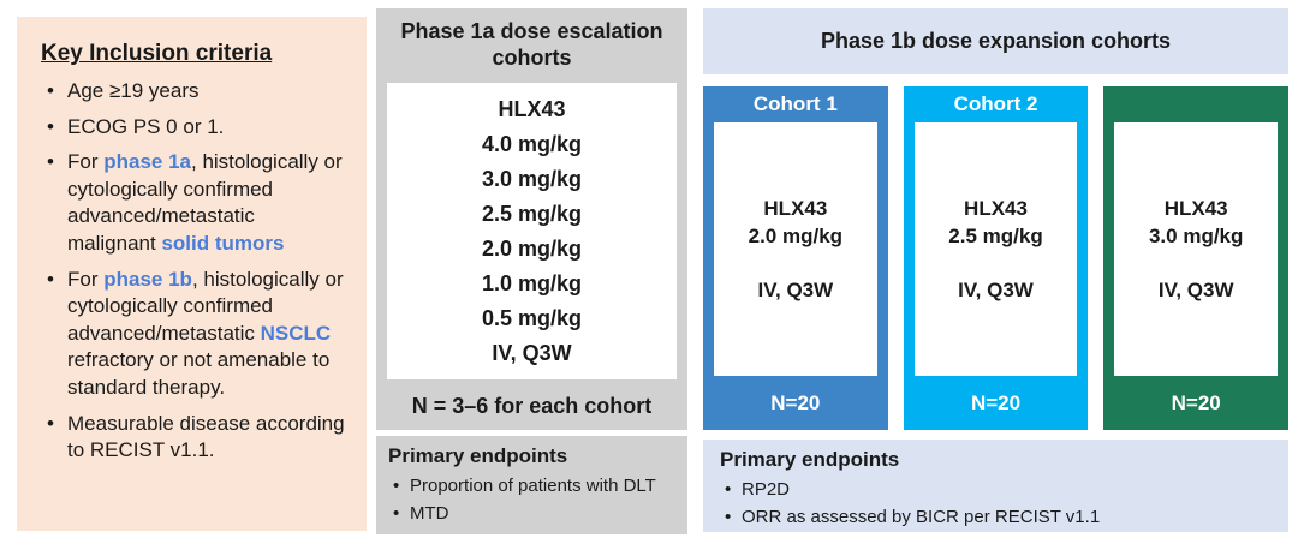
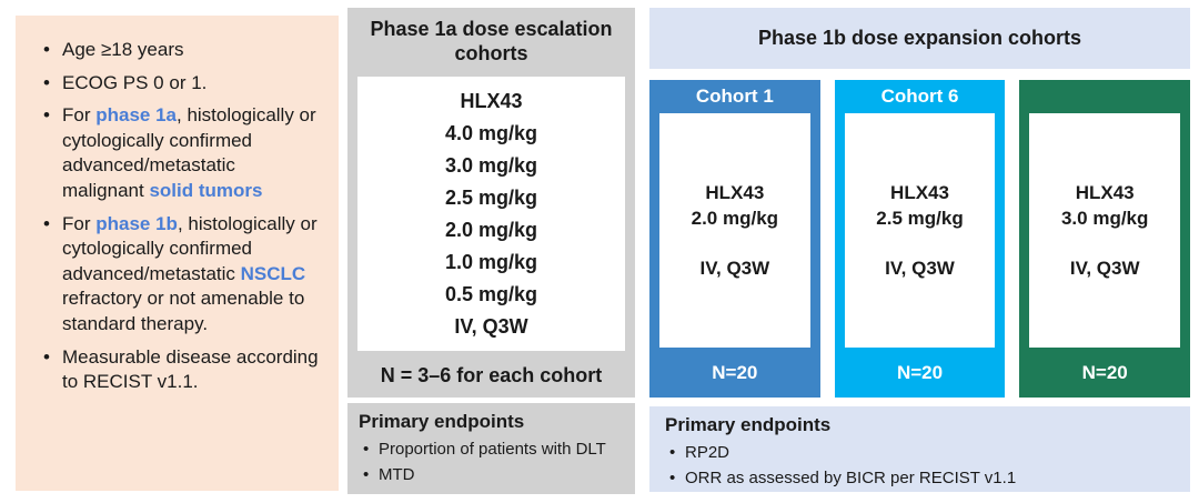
- Key Inclusion criteria
- Age ≥19 years
+ Age ≥18 years
  ECOG PS 0 or 1.
  For phase 1a, histologically or cytologically confirmed advanced/metastatic malignant solid tumors
  For phase 1b, histologically or cytologically confirmed advanced/metastatic NSCLC refractory or not amenable to standard therapy.
  Measurable disease according to RECIST v1.1.
  Phase 1a dose escalation cohorts
  HLX43
  4.0 mg/kg
  3.0 mg/kg
  2.5 mg/kg
  2.0 mg/kg
  1.0 mg/kg
  0.5 mg/kg
  IV, Q3W
  N = 3–6 for each cohort
  Primary endpoints
  Proportion of patients with DLT
  MTD
  Phase 1b dose expansion cohorts
  Cohort 1
  HLX43
  2.0 mg/kg
  IV, Q3W
  N=20
- Cohort 2
+ Cohort 6
  HLX43
  2.5 mg/kg
  IV, Q3W
  N=20
  HLX43
  3.0 mg/kg
  IV, Q3W
  N=20
  Primary endpoints
  RP2D
  ORR as assessed by BICR per RECIST v1.1
